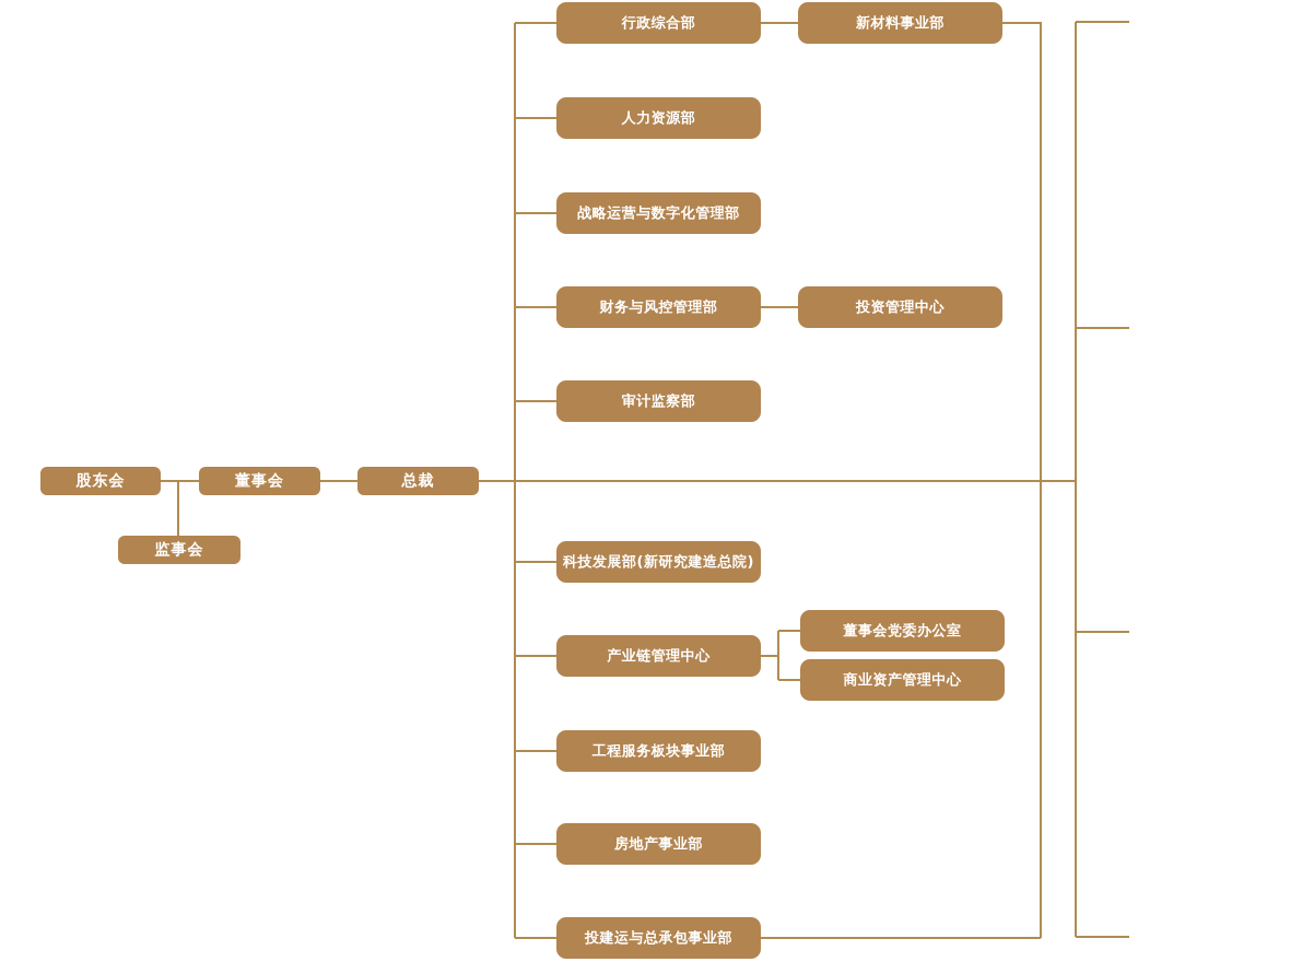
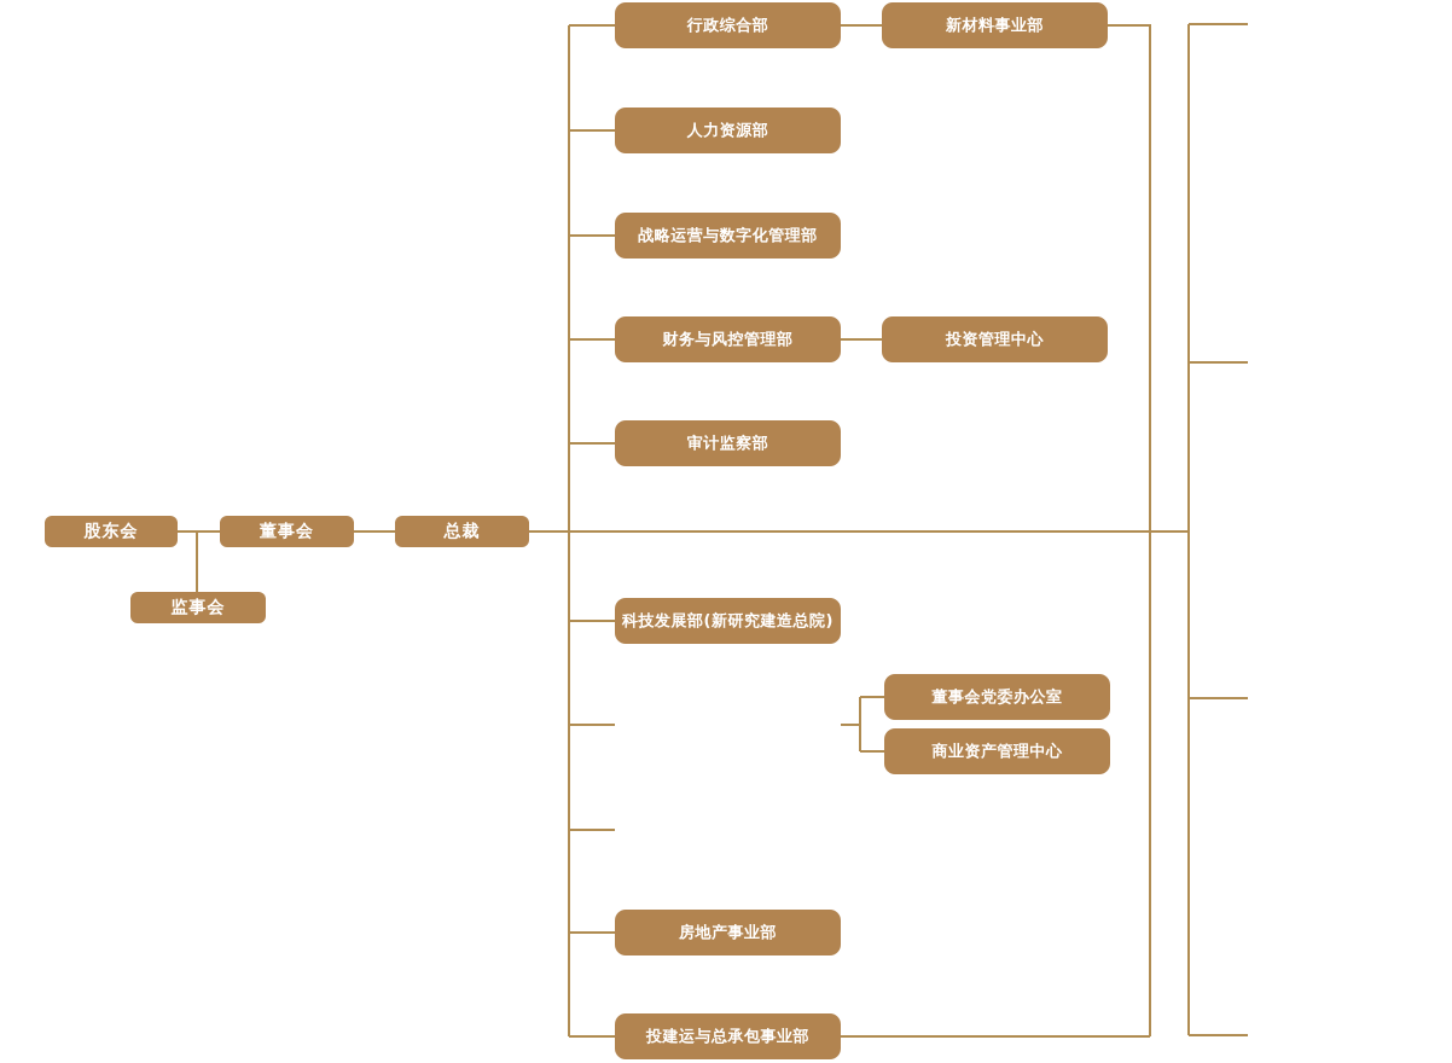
  股东会
  董事会
  总裁
  监事会
  行政综合部
  人力资源部
  战略运营与数字化管理部
  财务与风控管理部
  审计监察部
  科技发展部(新研究建造总院)
- 产业链管理中心
- 工程服务板块事业部
  房地产事业部
  投建运与总承包事业部
  新材料事业部
  投资管理中心
  董事会党委办公室
  商业资产管理中心
